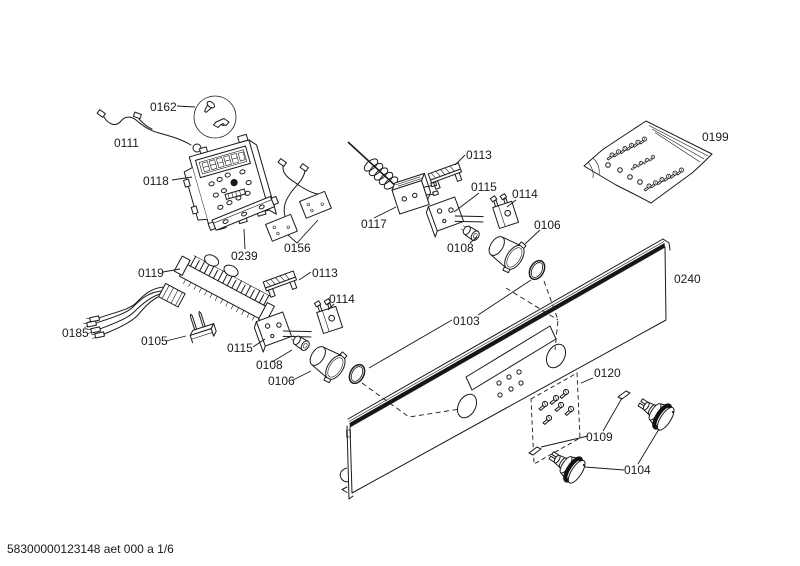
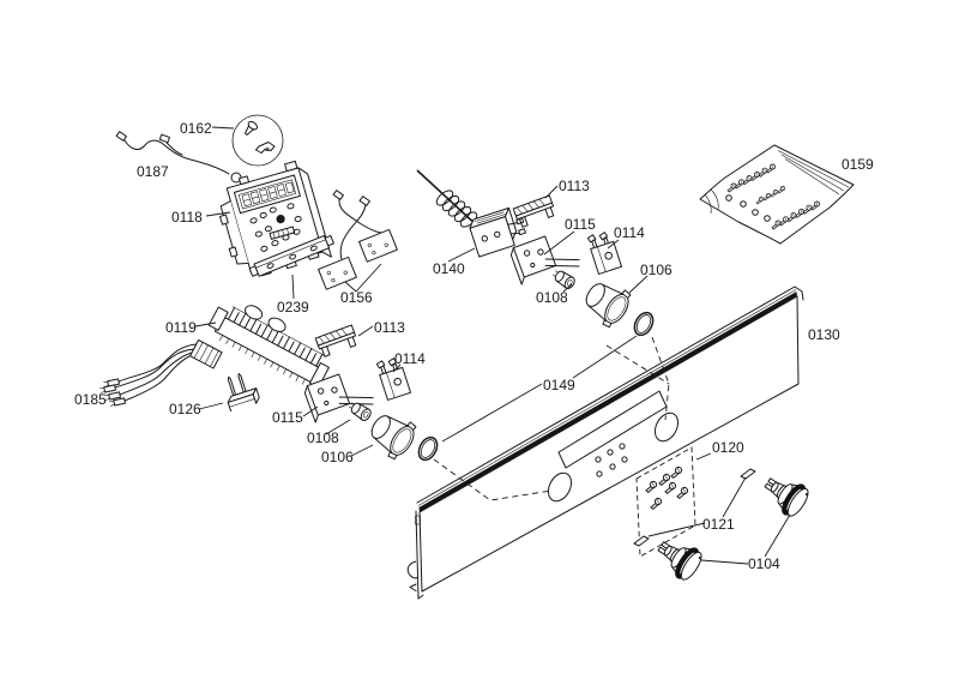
  0162
- 0111
+ 0187
  0118
  0239
  0156
- 0117
+ 0140
  0113
  0115
  0114
  0108
  0106
- 0199
+ 0159
- 0240
+ 0130
  0119
  0113
  0114
  0185
- 0105
+ 0126
  0115
  0108
  0106
- 0103
+ 0149
  0120
- 0109
+ 0121
  0104
- 58300000123148 aet 000 a 1/6
